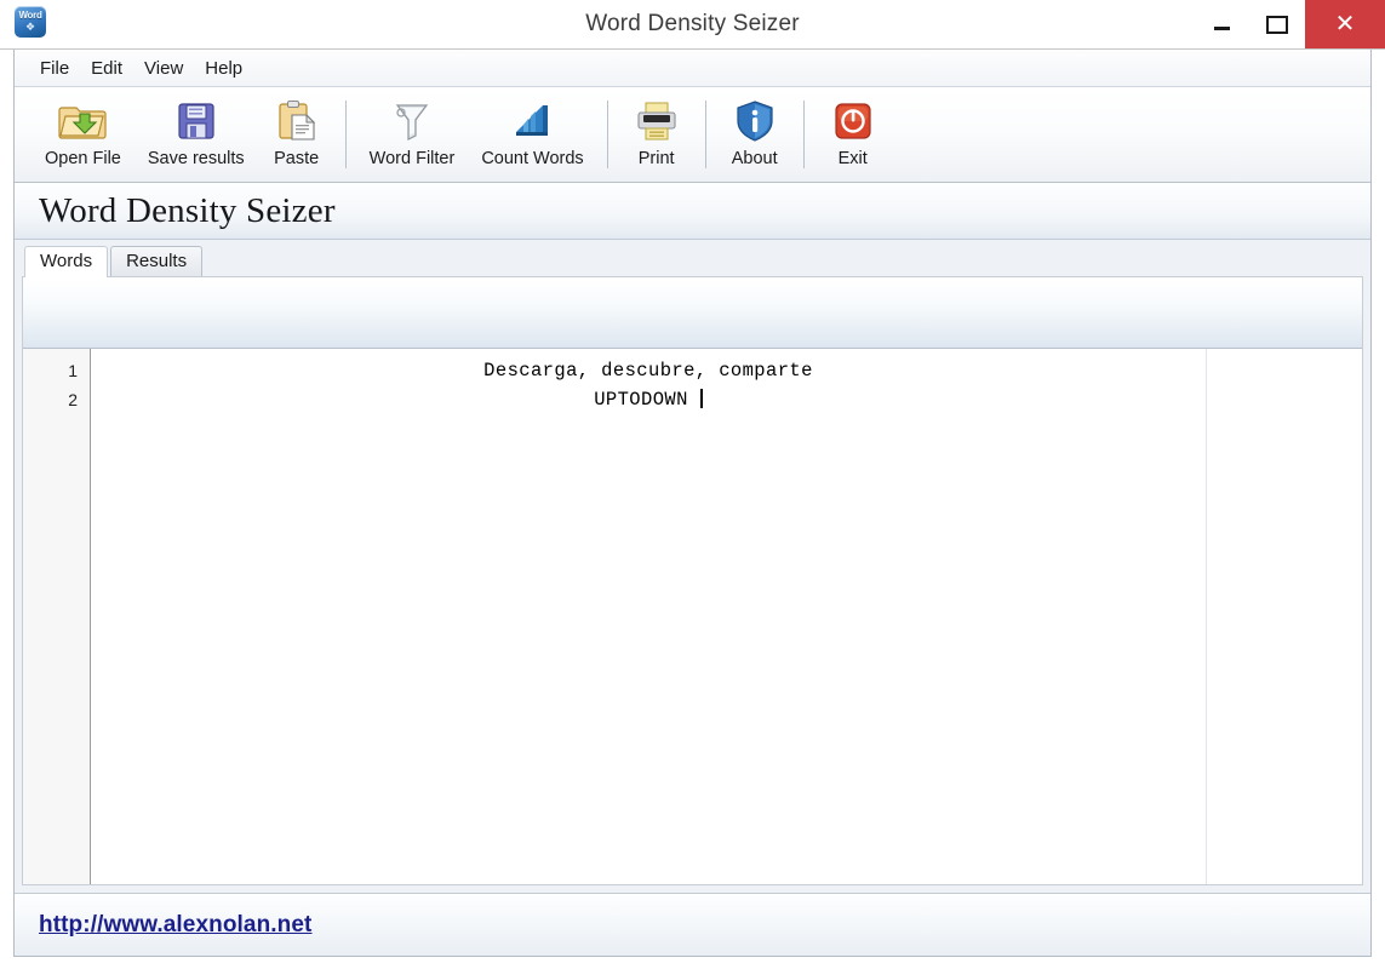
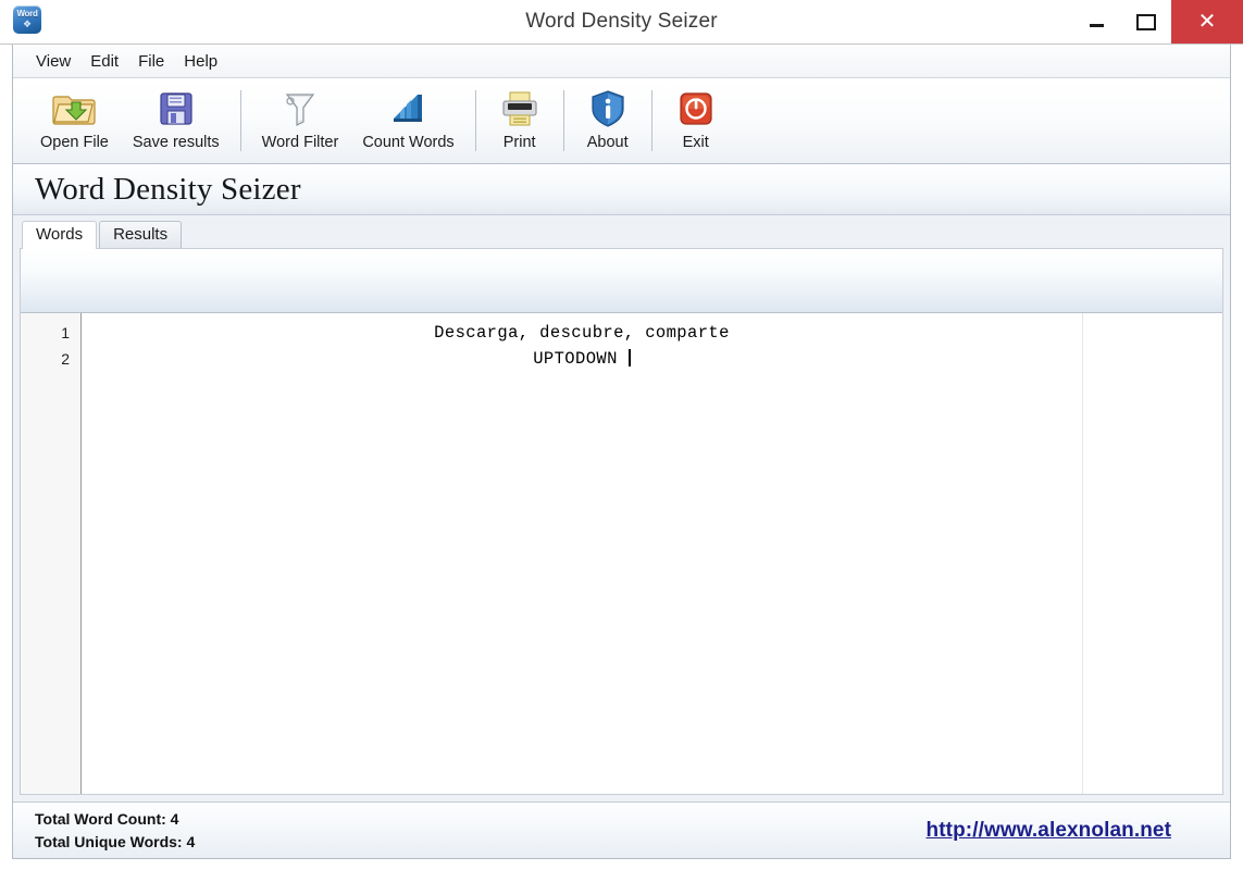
  Word
  ❖
  Word Density Seizer
  ✕
- File
+ View
  Edit
- View
+ File
  Help
  Open File
  Save results
- Paste
  Word Filter
  Count Words
  Print
  About
  Exit
  Word Density Seizer
  Words
  Results
  1
  2
  Descarga, descubre, comparte
  UPTODOWN
+ Total Word Count: 4
+ Total Unique Words: 4
  http://www.alexnolan.net
